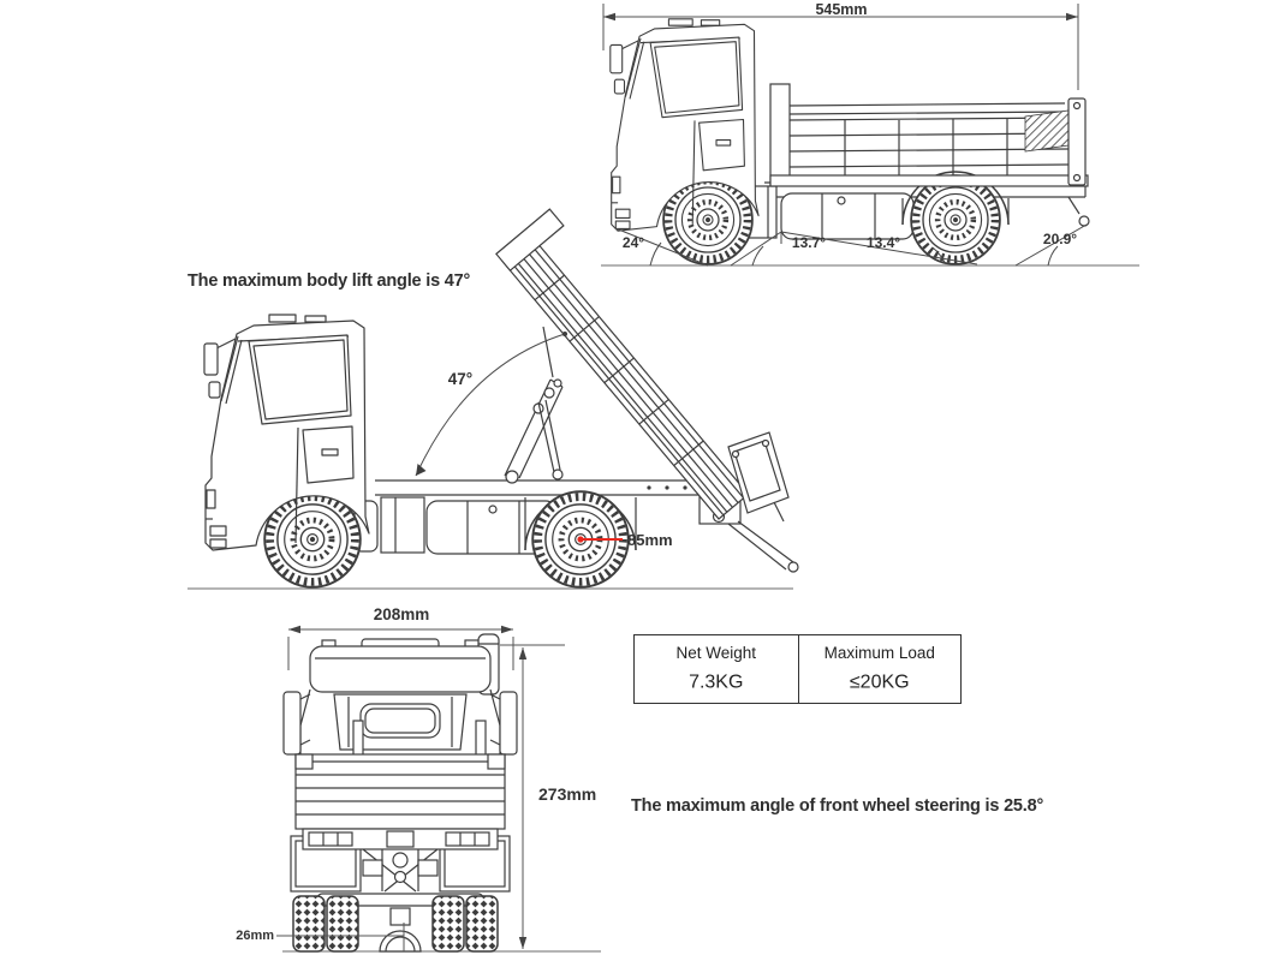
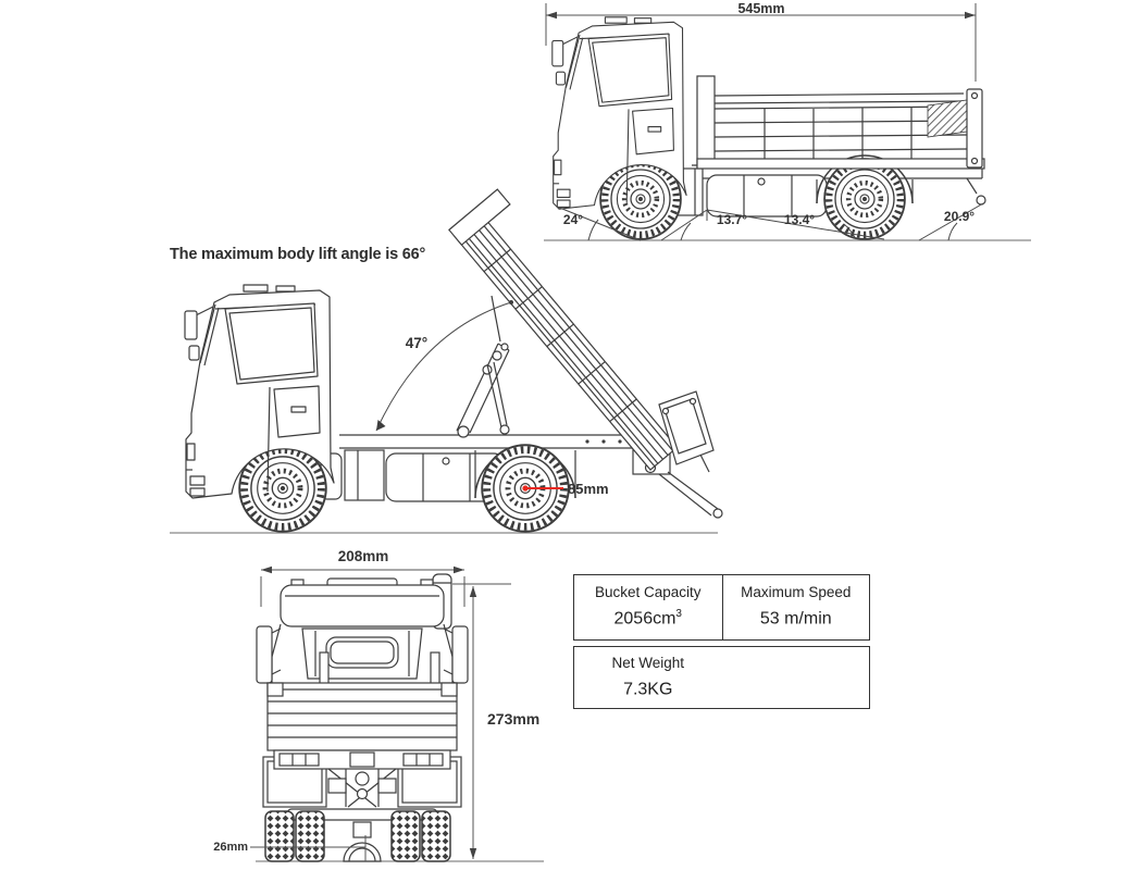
  545mm
  24°
  13.7°
  13.4°
  20.9°
- The maximum body lift angle is 47°
+ The maximum body lift angle is 66°
  47°
  85mm
  208mm
  273mm
  26mm
+ Bucket Capacity
+ 2056cm3
+ Maximum Speed
+ 53 m/min
  Net Weight
  7.3KG
- Maximum Load
- ≤20KG
- The maximum angle of front wheel steering is 25.8°
